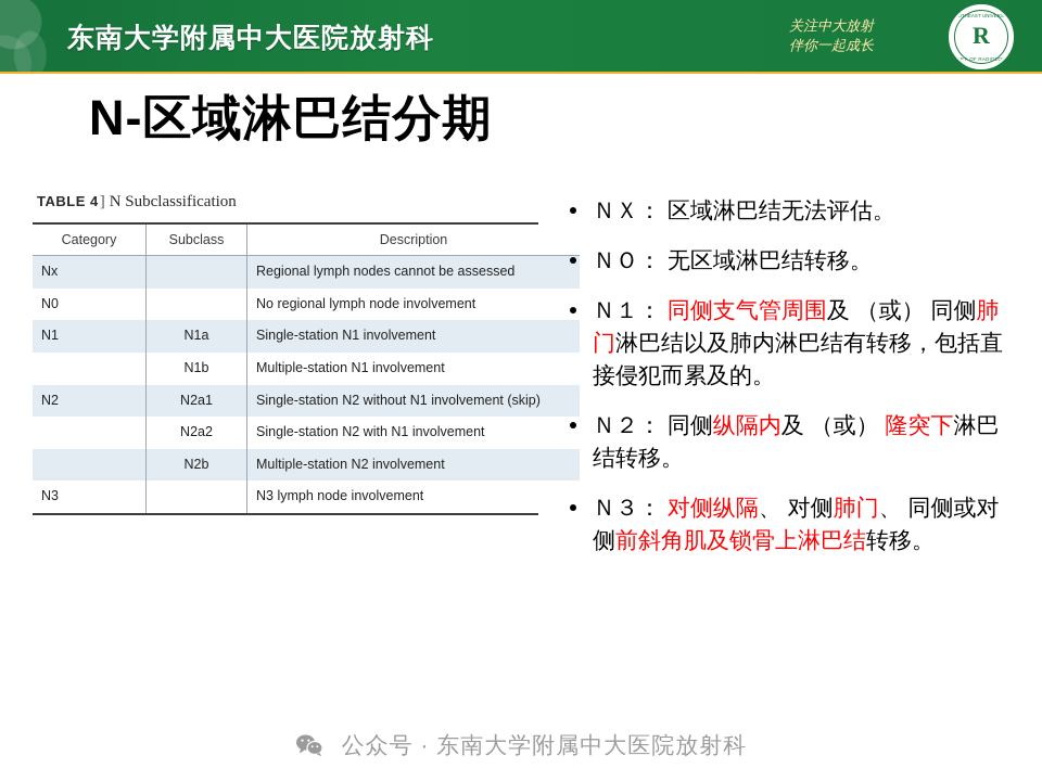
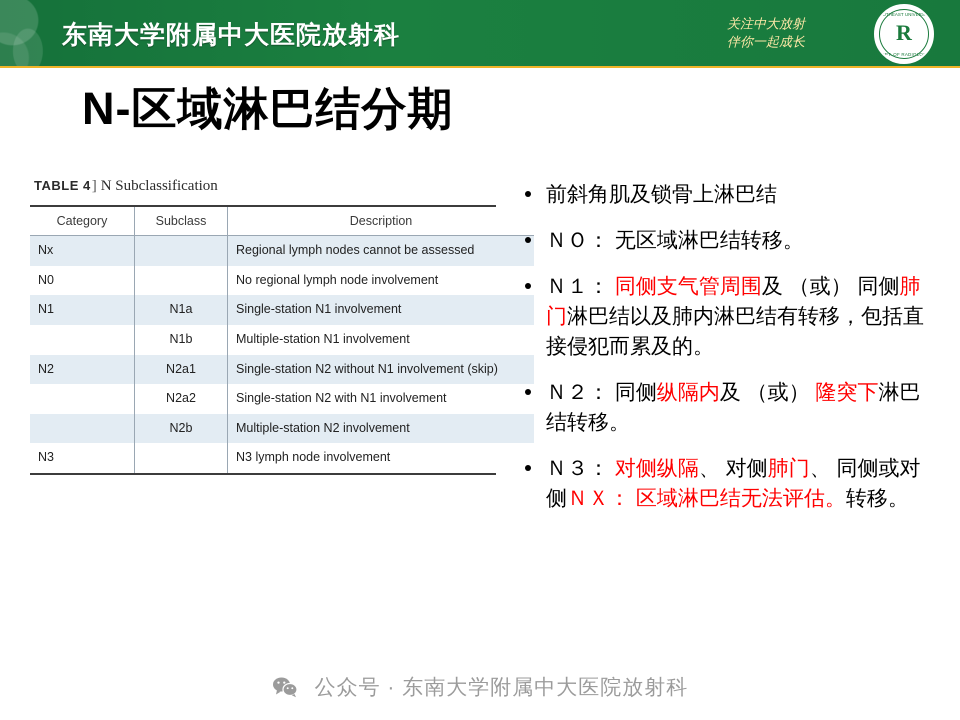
  东南大学附属中大医院放射科
  关注中大放射
  伴你一起成长
  R
  N-区域淋巴结分期
  TABLE 4] N Subclassification
  Category	Subclass	Description
  Nx		Regional lymph nodes cannot be assessed
  N0		No regional lymph node involvement
  N1	N1a	Single-station N1 involvement
  	N1b	Multiple-station N1 involvement
  N2	N2a1	Single-station N2 without N1 involvement (skip)
  	N2a2	Single-station N2 with N1 involvement
  	N2b	Multiple-station N2 involvement
  N3		N3 lymph node involvement
- ＮＸ： 区域淋巴结无法评估。
+ 前斜角肌及锁骨上淋巴结
  ＮＯ： 无区域淋巴结转移。
  Ｎ１： 同侧支气管周围及 （或） 同侧肺门淋巴结以及肺内淋巴结有转移，包括直接侵犯而累及的。
  Ｎ２： 同侧纵隔内及 （或） 隆突下淋巴结转移。
- Ｎ３： 对侧纵隔、 对侧肺门、 同侧或对侧前斜角肌及锁骨上淋巴结转移。
+ Ｎ３： 对侧纵隔、 对侧肺门、 同侧或对侧ＮＸ： 区域淋巴结无法评估。转移。
  公众号 · 东南大学附属中大医院放射科
